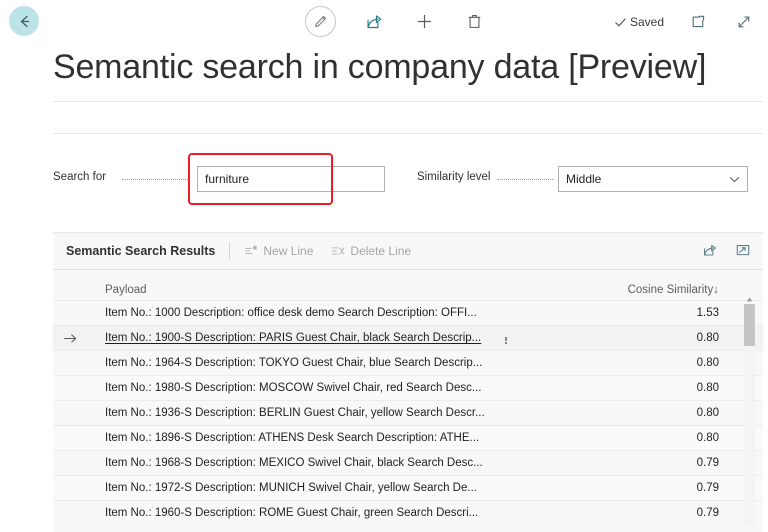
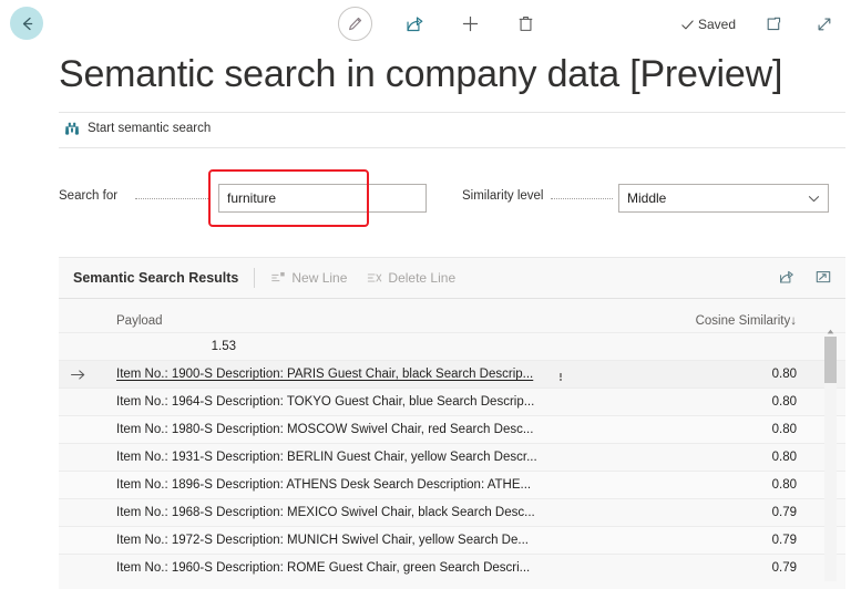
  Saved
  Semantic search in company data [Preview]
+ Start semantic search
  Search for
  furniture
  Similarity level
  Middle
  Semantic Search Results
  New Line
  Delete Line
  Payload
  Cosine Similarity↓
- Item No.: 1000 Description: office desk demo Search Description: OFFI...
  1.53
  Item No.: 1900-S Description: PARIS Guest Chair, black Search Descrip...
  0.80
  Item No.: 1964-S Description: TOKYO Guest Chair, blue Search Descrip...
  0.80
  Item No.: 1980-S Description: MOSCOW Swivel Chair, red Search Desc...
  0.80
- Item No.: 1936-S Description: BERLIN Guest Chair, yellow Search Descr...
+ Item No.: 1931-S Description: BERLIN Guest Chair, yellow Search Descr...
  0.80
  Item No.: 1896-S Description: ATHENS Desk Search Description: ATHE...
  0.80
  Item No.: 1968-S Description: MEXICO Swivel Chair, black Search Desc...
  0.79
  Item No.: 1972-S Description: MUNICH Swivel Chair, yellow Search De...
  0.79
  Item No.: 1960-S Description: ROME Guest Chair, green Search Descri...
  0.79
